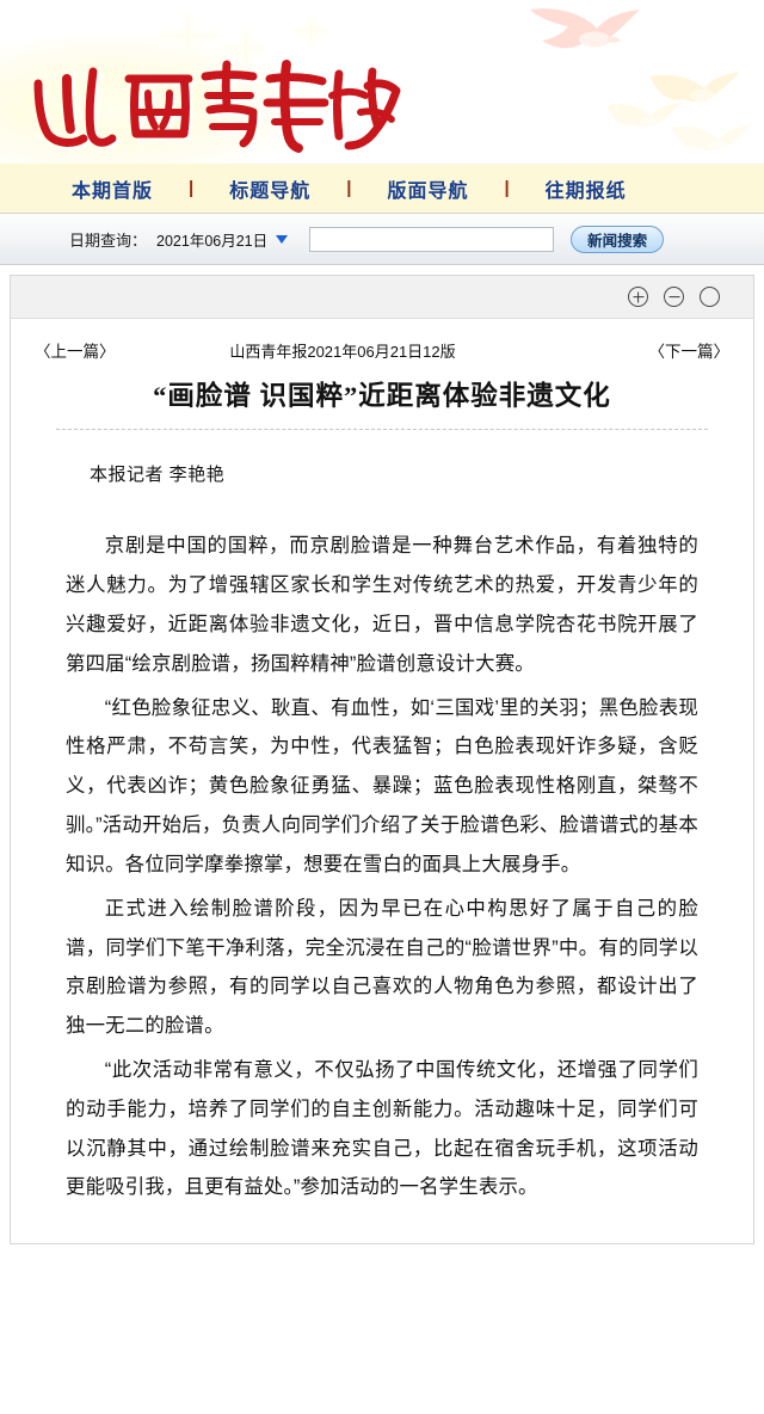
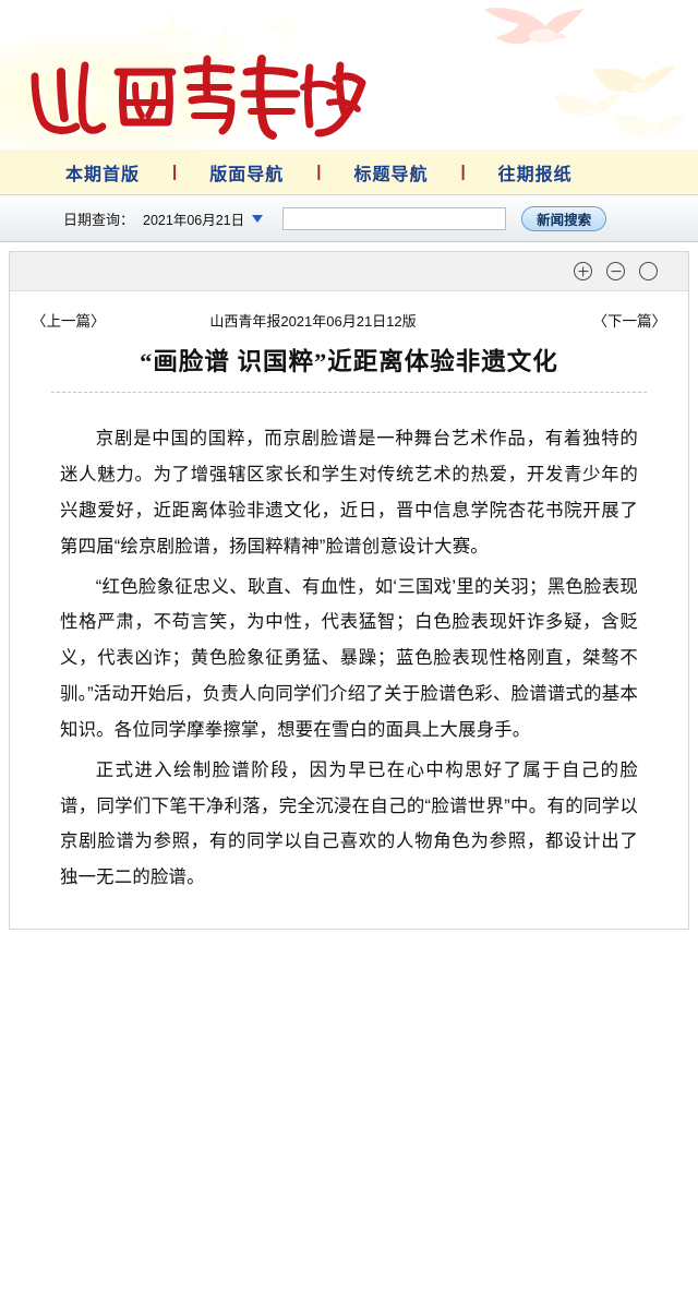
  本期首版
  |
- 标题导航
+ 版面导航
  |
- 版面导航
+ 标题导航
  |
  往期报纸
  日期查询：
  2021年06月21日
  新闻搜索
  〈上一篇〉
  山西青年报2021年06月21日12版
  〈下一篇〉
  “画脸谱 识国粹”近距离体验非遗文化
- 本报记者 李艳艳
  京剧是中国的国粹，而京剧脸谱是一种舞台艺术作品，有着独特的迷人魅力。为了增强辖区家长和学生对传统艺术的热爱，开发青少年的兴趣爱好，近距离体验非遗文化，近日，晋中信息学院杏花书院开展了第四届“绘京剧脸谱，扬国粹精神”脸谱创意设计大赛。
  “红色脸象征忠义、耿直、有血性，如‘三国戏’里的关羽；黑色脸表现性格严肃，不苟言笑，为中性，代表猛智；白色脸表现奸诈多疑，含贬义，代表凶诈；黄色脸象征勇猛、暴躁；蓝色脸表现性格刚直，桀骜不驯。”活动开始后，负责人向同学们介绍了关于脸谱色彩、脸谱谱式的基本知识。各位同学摩拳擦掌，想要在雪白的面具上大展身手。
  正式进入绘制脸谱阶段，因为早已在心中构思好了属于自己的脸谱，同学们下笔干净利落，完全沉浸在自己的“脸谱世界”中。有的同学以京剧脸谱为参照，有的同学以自己喜欢的人物角色为参照，都设计出了独一无二的脸谱。
- “此次活动非常有意义，不仅弘扬了中国传统文化，还增强了同学们的动手能力，培养了同学们的自主创新能力。活动趣味十足，同学们可以沉静其中，通过绘制脸谱来充实自己，比起在宿舍玩手机，这项活动更能吸引我，且更有益处。”参加活动的一名学生表示。
